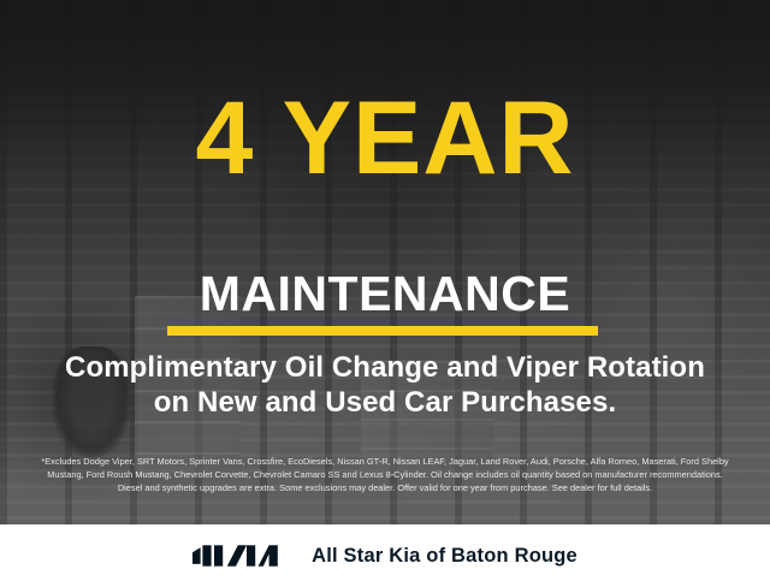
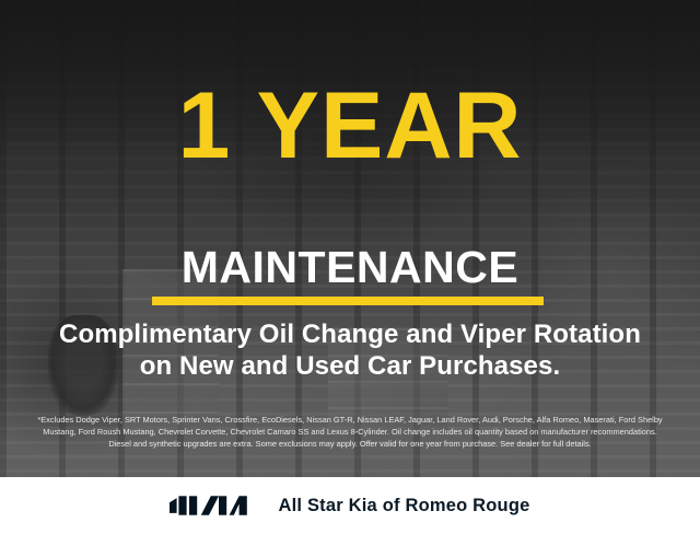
- 4 YEAR
+ 1 YEAR
  MAINTENANCE
  Complimentary Oil Change and Viper Rotation
  on New and Used Car Purchases.
  *Excludes Dodge Viper, SRT Motors, Sprinter Vans, Crossfire, EcoDiesels, Nissan GT-R, Nissan LEAF, Jaguar, Land Rover, Audi, Porsche, Alfa Romeo, Maserati, Ford Shelby
  Mustang, Ford Roush Mustang, Chevrolet Corvette, Chevrolet Camaro SS and Lexus 8-Cylinder. Oil change includes oil quantity based on manufacturer recommendations.
- Diesel and synthetic upgrades are extra. Some exclusions may dealer. Offer valid for one year from purchase. See dealer for full details.
+ Diesel and synthetic upgrades are extra. Some exclusions may apply. Offer valid for one year from purchase. See dealer for full details.
- All Star Kia of Baton Rouge
+ All Star Kia of Romeo Rouge
